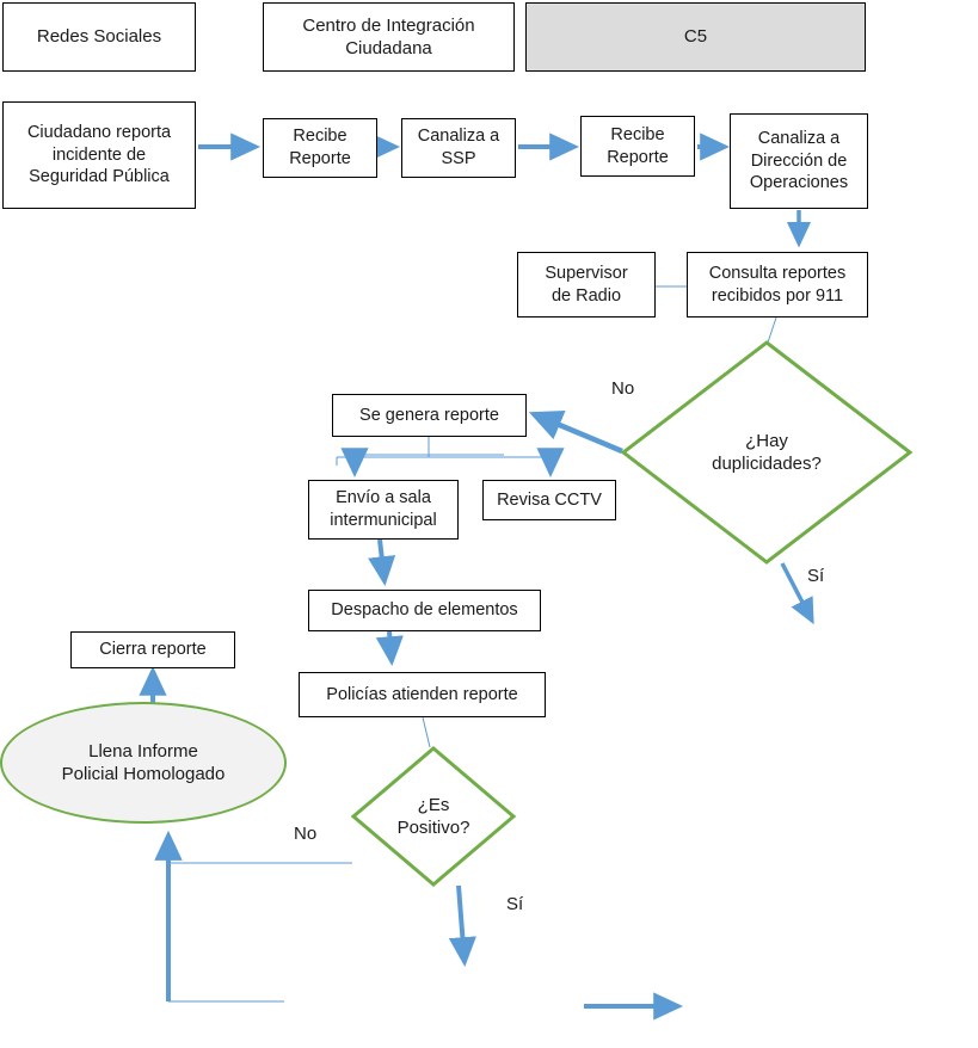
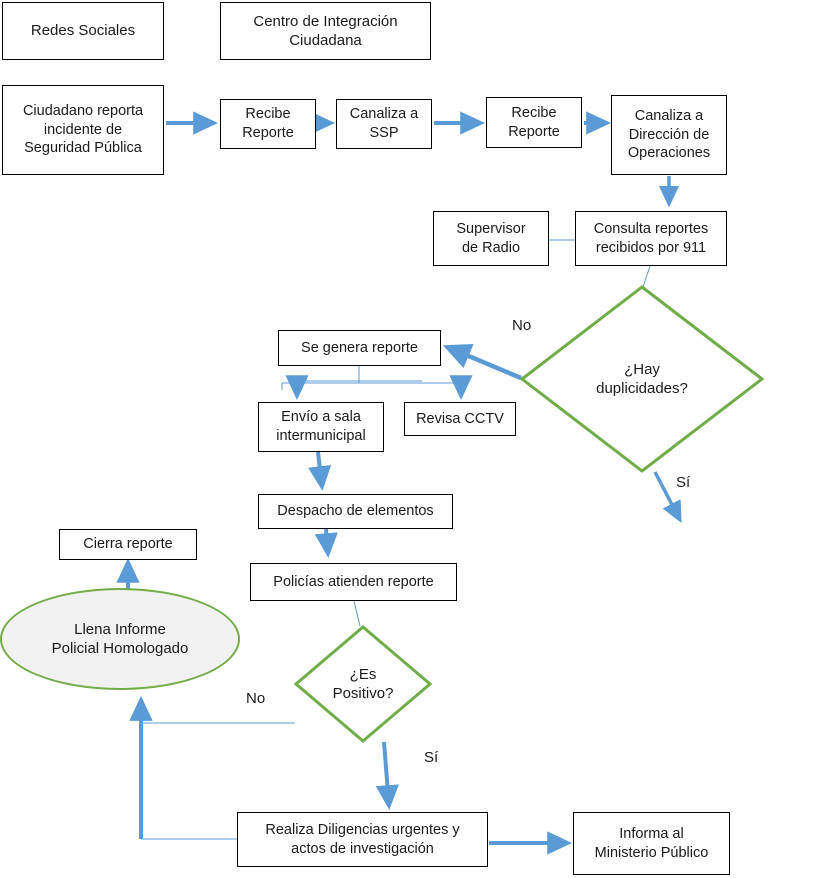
  Redes Sociales
  Centro de Integración
  Ciudadana
- C5
  Ciudadano reporta
  incidente de
  Seguridad Pública
  Recibe
  Reporte
  Canaliza a
  SSP
  Recibe
  Reporte
  Canaliza a
  Dirección de
  Operaciones
  Supervisor
  de Radio
  Consulta reportes
  recibidos por 911
  ¿Hay
  duplicidades?
  Se genera reporte
  Envío a sala
  intermunicipal
  Revisa CCTV
  Despacho de elementos
  Policías atienden reporte
  ¿Es
  Positivo?
  Llena Informe
  Policial Homologado
  Cierra reporte
+ Realiza Diligencias urgentes y
+ actos de investigación
+ Informa al
+ Ministerio Público
  No
  Sí
  No
  Sí
